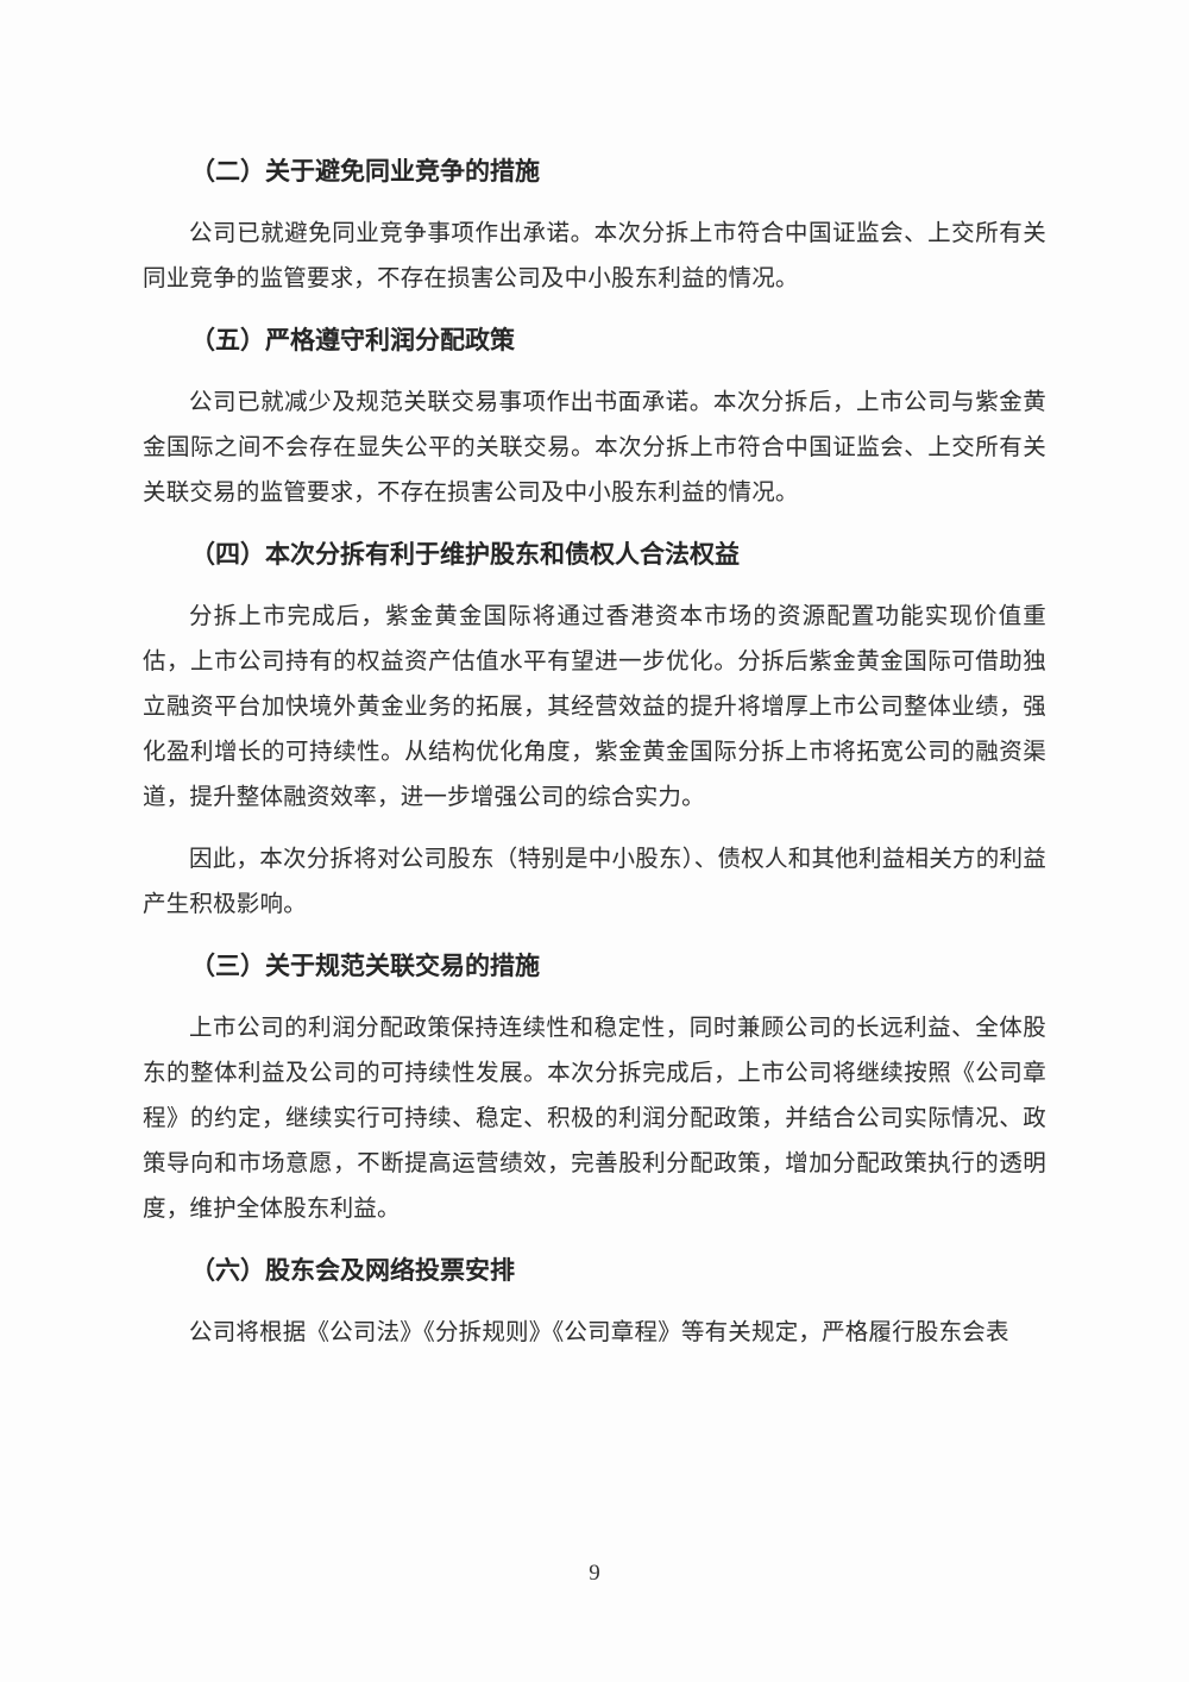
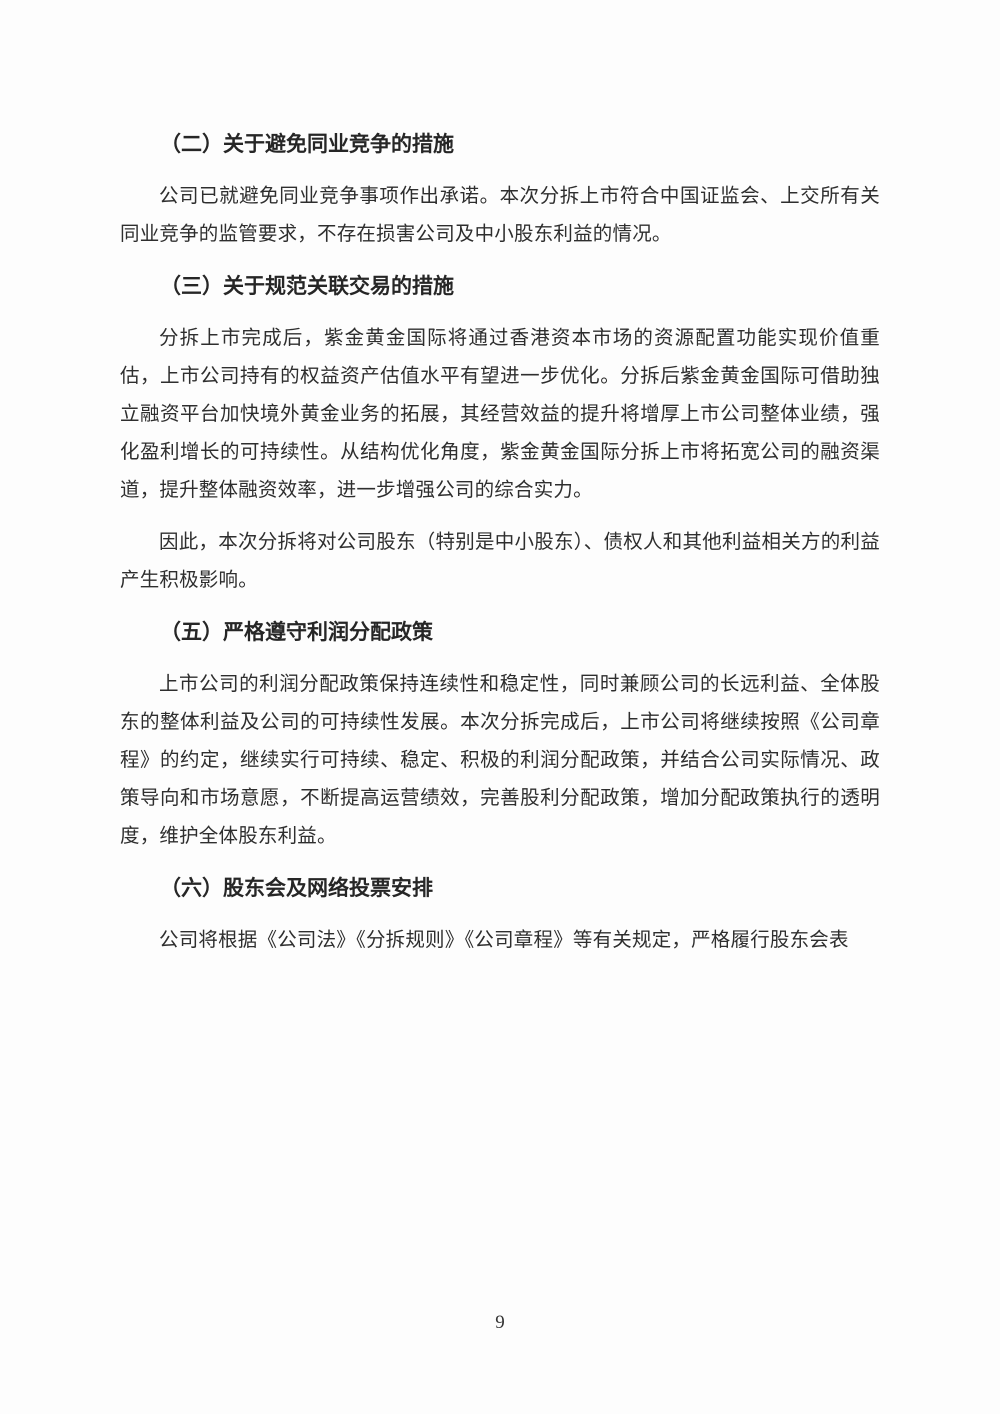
  （二）关于避免同业竞争的措施
  公司已就避免同业竞争事项作出承诺。本次分拆上市符合中国证监会、上交所有关同业竞争的监管要求，不存在损害公司及中小股东利益的情况。
- （五）严格遵守利润分配政策
+ （三）关于规范关联交易的措施
- 公司已就减少及规范关联交易事项作出书面承诺。本次分拆后，上市公司与紫金黄金国际之间不会存在显失公平的关联交易。本次分拆上市符合中国证监会、上交所有关关联交易的监管要求，不存在损害公司及中小股东利益的情况。
- （四）本次分拆有利于维护股东和债权人合法权益
  分拆上市完成后，紫金黄金国际将通过香港资本市场的资源配置功能实现价值重估，上市公司持有的权益资产估值水平有望进一步优化。分拆后紫金黄金国际可借助独立融资平台加快境外黄金业务的拓展，其经营效益的提升将增厚上市公司整体业绩，强化盈利增长的可持续性。从结构优化角度，紫金黄金国际分拆上市将拓宽公司的融资渠道，提升整体融资效率，进一步增强公司的综合实力。
  因此，本次分拆将对公司股东（特别是中小股东）、债权人和其他利益相关方的利益产生积极影响。
- （三）关于规范关联交易的措施
+ （五）严格遵守利润分配政策
  上市公司的利润分配政策保持连续性和稳定性，同时兼顾公司的长远利益、全体股东的整体利益及公司的可持续性发展。本次分拆完成后，上市公司将继续按照《公司章程》的约定，继续实行可持续、稳定、积极的利润分配政策，并结合公司实际情况、政策导向和市场意愿，不断提高运营绩效，完善股利分配政策，增加分配政策执行的透明度，维护全体股东利益。
  （六）股东会及网络投票安排
  公司将根据《公司法》《分拆规则》《公司章程》等有关规定，严格履行股东会表
  9
